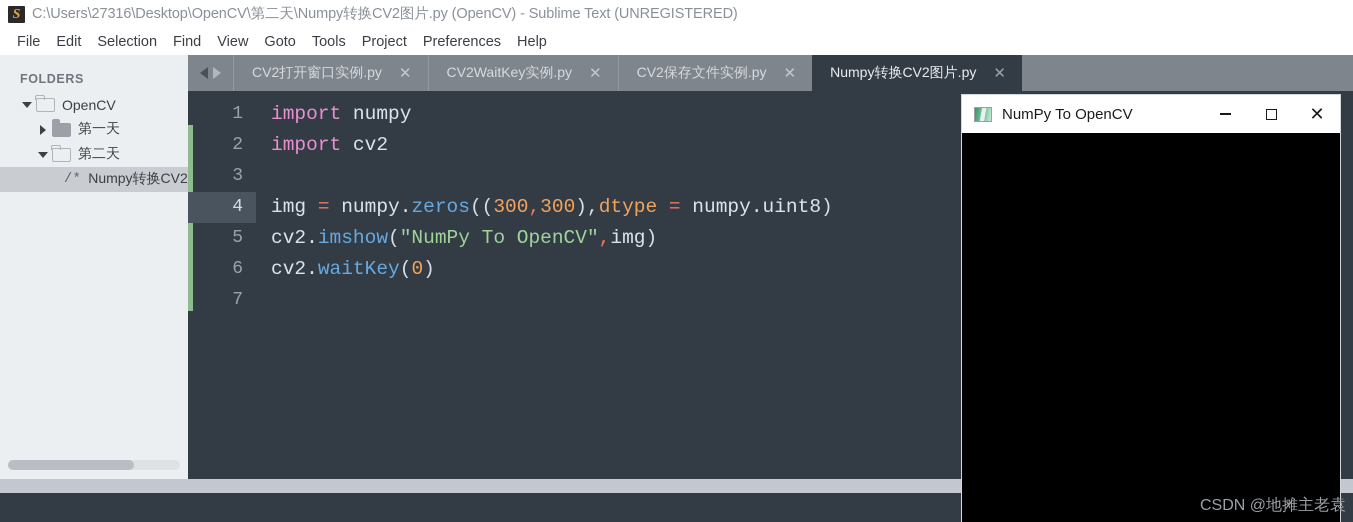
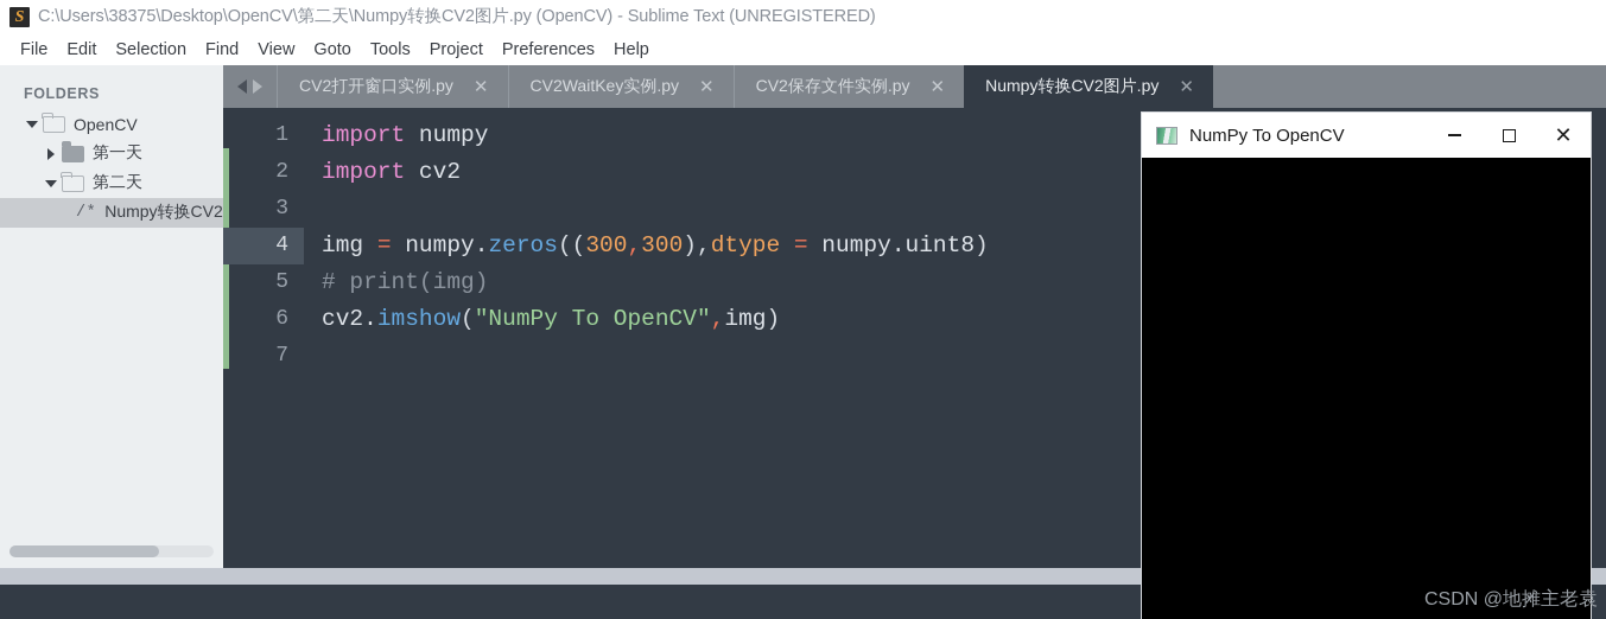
- C:\Users\27316\Desktop\OpenCV\第二天\Numpy转换CV2图片.py (OpenCV) - Sublime Text (UNREGISTERED)
+ C:\Users\38375\Desktop\OpenCV\第二天\Numpy转换CV2图片.py (OpenCV) - Sublime Text (UNREGISTERED)
  File
  Edit
  Selection
  Find
  View
  Goto
  Tools
  Project
  Preferences
  Help
  FOLDERS
  OpenCV
  第一天
  第二天
  /*
  CV2打开窗口实例.py
  ✕
  CV2WaitKey实例.py
  ✕
  CV2保存文件实例.py
  ✕
  Numpy转换CV2图片.py
  ✕
  1
  2
  3
  4
  5
  6
  7
  import numpy
  import cv2
  img = numpy.zeros((300,300),dtype = numpy.uint8)
+ # print(img)
  cv2.imshow("NumPy To OpenCV",img)
- cv2.waitKey(0)
  NumPy To OpenCV
  ✕
  CSDN @地摊主老袁
